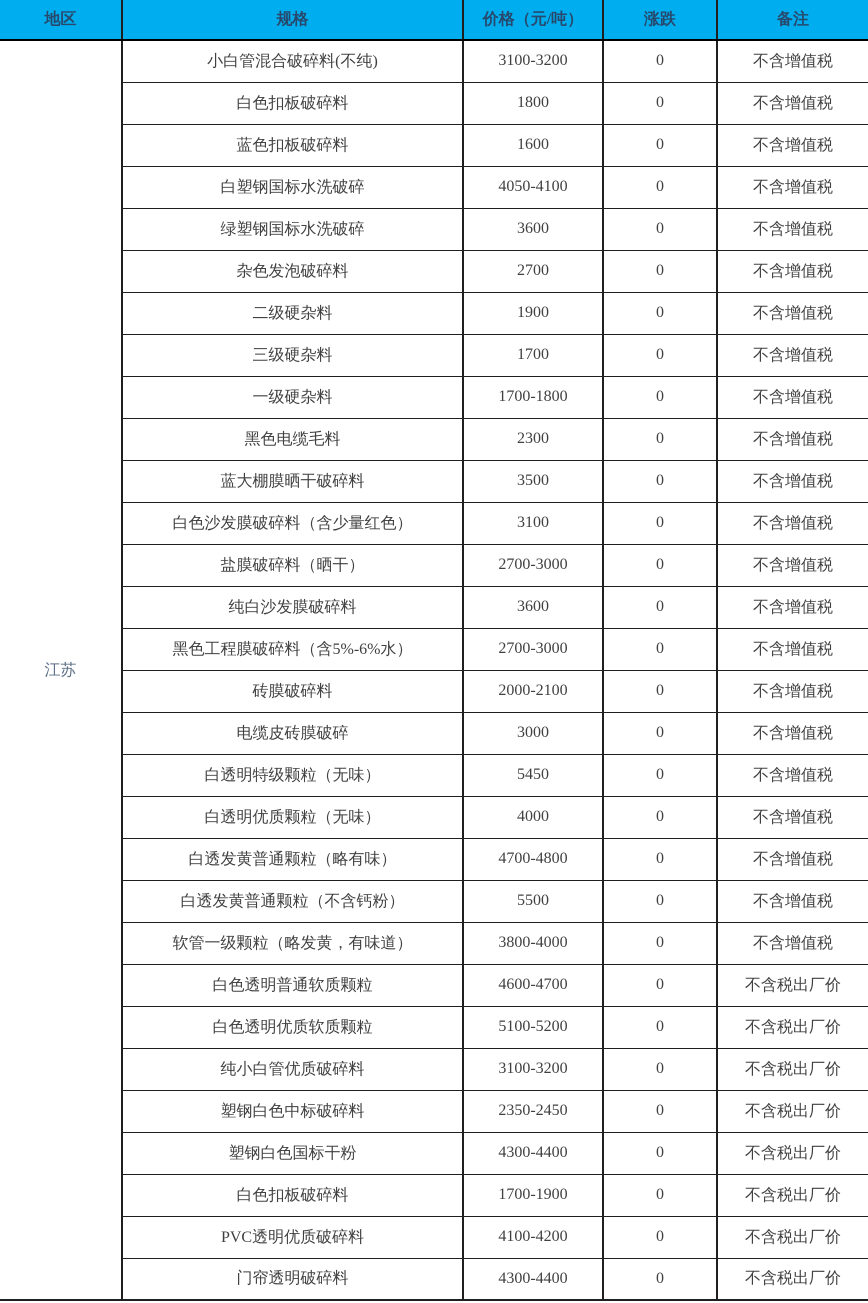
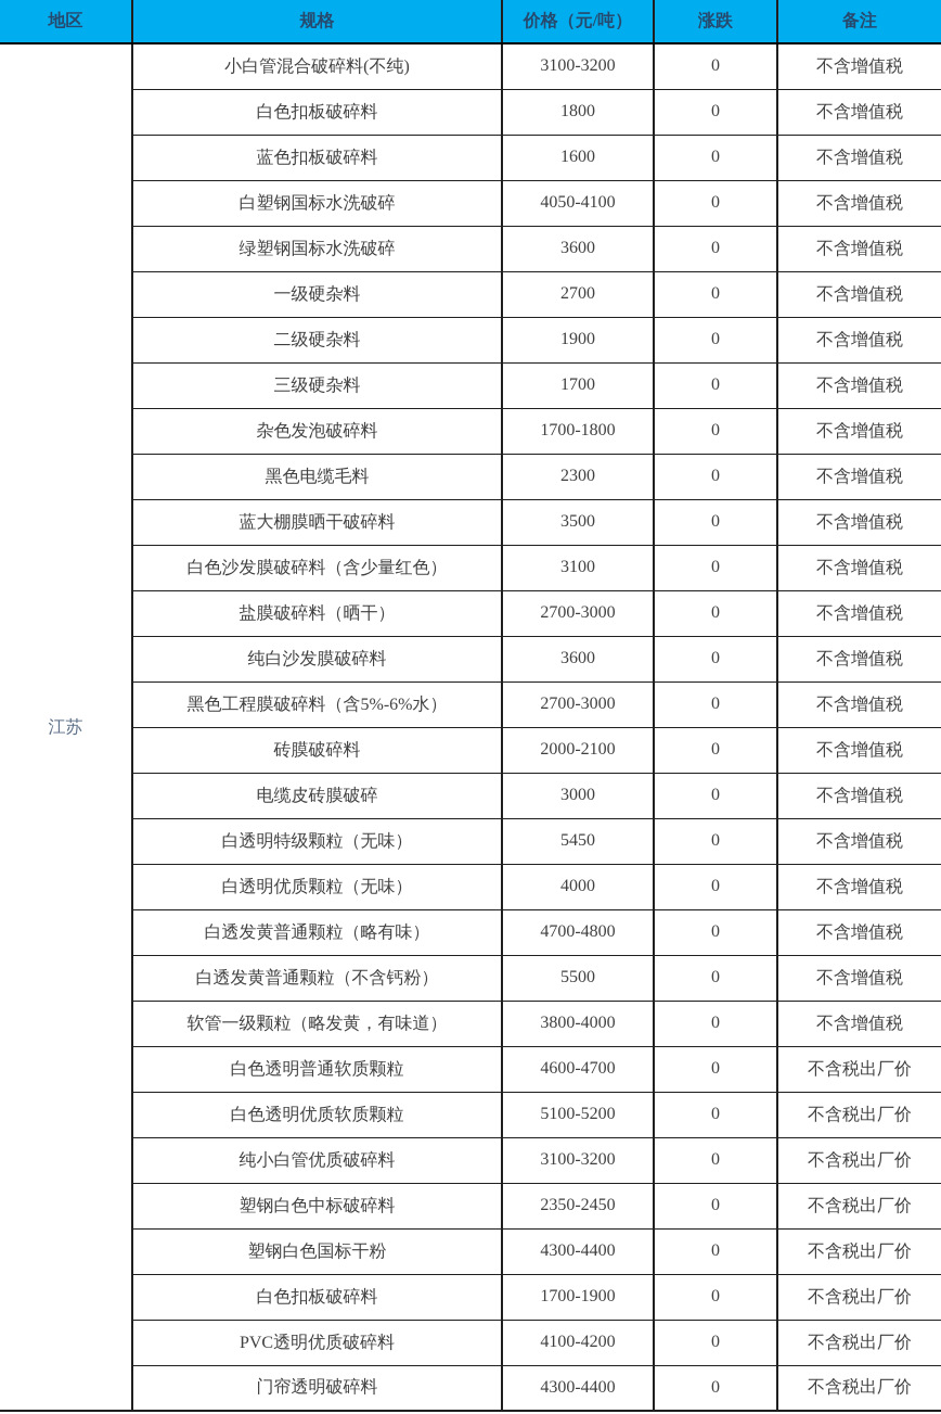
  地区	规格	价格（元/吨）	涨跌	备注
  江苏	小白管混合破碎料(不纯)	3100-3200	0	不含增值税
  白色扣板破碎料	1800	0	不含增值税
  蓝色扣板破碎料	1600	0	不含增值税
  白塑钢国标水洗破碎	4050-4100	0	不含增值税
  绿塑钢国标水洗破碎	3600	0	不含增值税
- 杂色发泡破碎料	2700	0	不含增值税
+ 一级硬杂料	2700	0	不含增值税
  二级硬杂料	1900	0	不含增值税
  三级硬杂料	1700	0	不含增值税
- 一级硬杂料	1700-1800	0	不含增值税
+ 杂色发泡破碎料	1700-1800	0	不含增值税
  黑色电缆毛料	2300	0	不含增值税
  蓝大棚膜晒干破碎料	3500	0	不含增值税
  白色沙发膜破碎料（含少量红色）	3100	0	不含增值税
  盐膜破碎料（晒干）	2700-3000	0	不含增值税
  纯白沙发膜破碎料	3600	0	不含增值税
  黑色工程膜破碎料（含5%-6%水）	2700-3000	0	不含增值税
  砖膜破碎料	2000-2100	0	不含增值税
  电缆皮砖膜破碎	3000	0	不含增值税
  白透明特级颗粒（无味）	5450	0	不含增值税
  白透明优质颗粒（无味）	4000	0	不含增值税
  白透发黄普通颗粒（略有味）	4700-4800	0	不含增值税
  白透发黄普通颗粒（不含钙粉）	5500	0	不含增值税
  软管一级颗粒（略发黄，有味道）	3800-4000	0	不含增值税
  白色透明普通软质颗粒	4600-4700	0	不含税出厂价
  白色透明优质软质颗粒	5100-5200	0	不含税出厂价
  纯小白管优质破碎料	3100-3200	0	不含税出厂价
  塑钢白色中标破碎料	2350-2450	0	不含税出厂价
  塑钢白色国标干粉	4300-4400	0	不含税出厂价
  白色扣板破碎料	1700-1900	0	不含税出厂价
  PVC透明优质破碎料	4100-4200	0	不含税出厂价
  门帘透明破碎料	4300-4400	0	不含税出厂价
